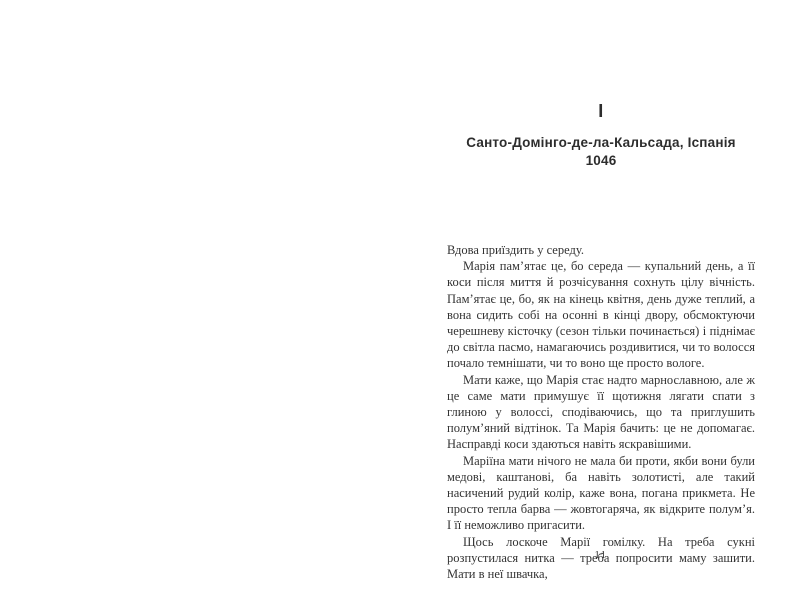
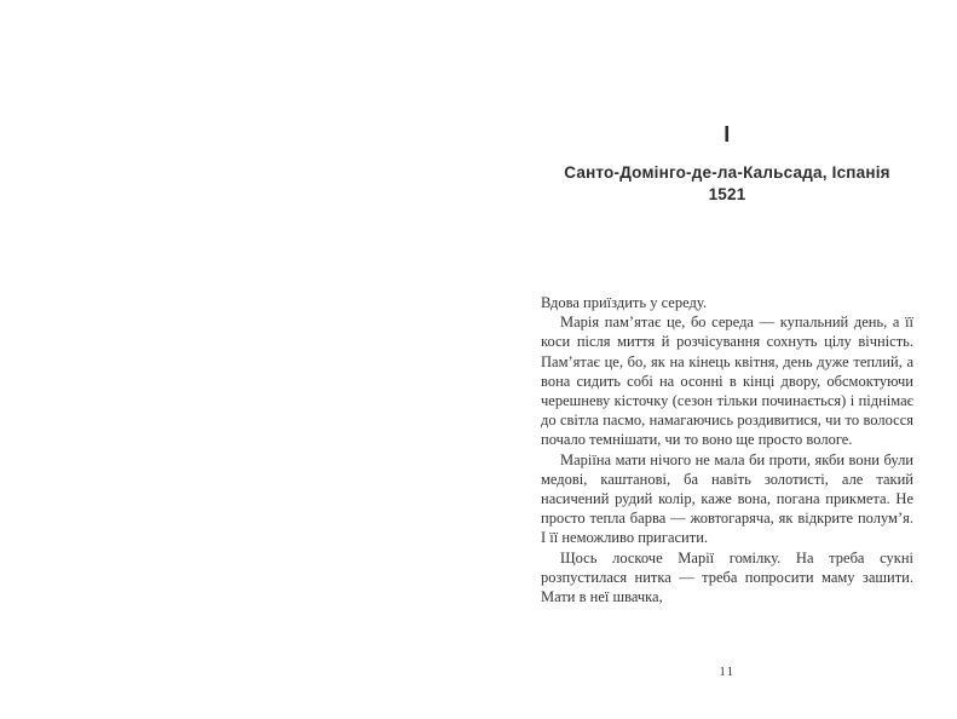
  I
  Санто-Домінго-де-ла-Кальсада, Іспанія
- 1046
+ 1521
  Вдова приїздить у середу.
  Марія пам’ятає це, бо середа — купальний день, а її коси після миття й розчісування сохнуть цілу вічність. Пам’ятає це, бо, як на кінець квітня, день дуже теплий, а вона сидить собі на осонні в кінці двору, обсмоктуючи черешневу кісточку (сезон тільки починається) і піднімає до світла пасмо, намагаючись роздивитися, чи то волосся почало темнішати, чи то воно ще просто вологе.
- Мати каже, що Марія стає надто марнославною, але ж це саме мати примушує її щотижня лягати спати з глиною у волоссі, сподіваючись, що та приглушить полум’яний відтінок. Та Марія бачить: це не допомагає. Насправді коси здаються навіть яскравішими.
  Маріїна мати нічого не мала би проти, якби вони були медові, каштанові, ба навіть золотисті, але такий насичений рудий колір, каже вона, погана прикмета. Не просто тепла барва — жовтогаряча, як відкрите полум’я. І її неможливо пригасити.
  Щось лоскоче Марії гомілку. На треба сукні розпустилася нитка — треба попросити маму зашити. Мати в неї швачка,
  11
